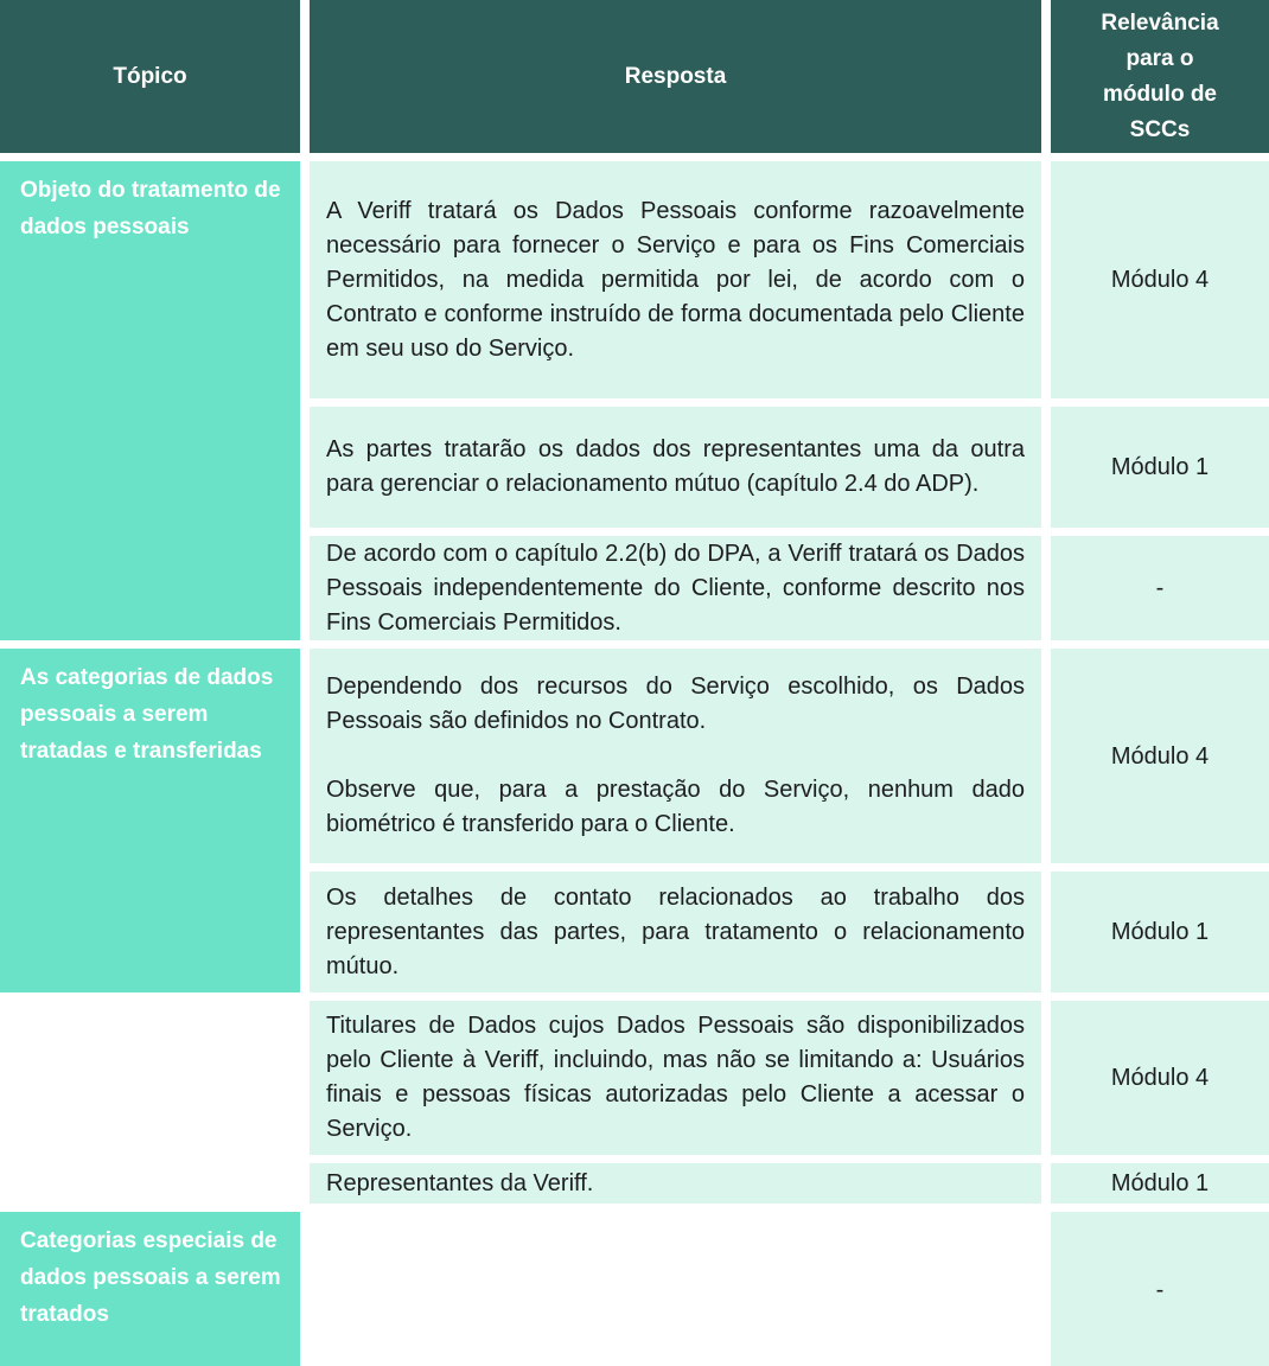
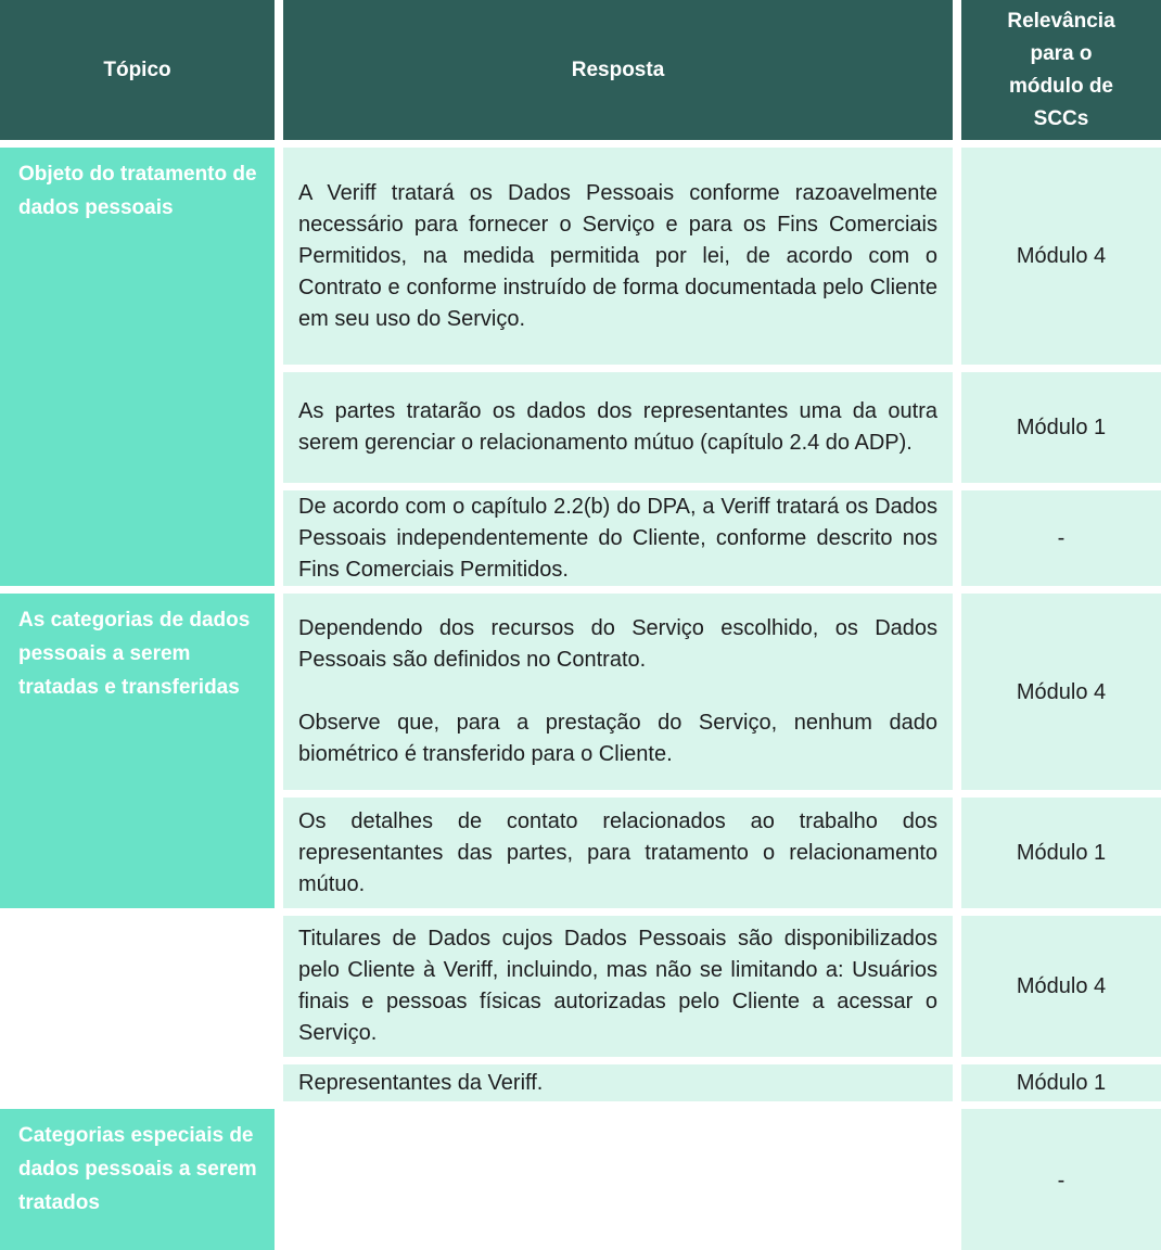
  Tópico
  Resposta
  Relevância
  para o
  módulo de
  SCCs
  Objeto do tratamento de dados pessoais
  A Veriff tratará os Dados Pessoais conforme razoavelmente necessário para fornecer o Serviço e para os Fins Comerciais Permitidos, na medida permitida por lei, de acordo com o Contrato e conforme instruído de forma documentada pelo Cliente em seu uso do Serviço.
  Módulo 4
- As partes tratarão os dados dos representantes uma da outra para gerenciar o relacionamento mútuo (capítulo 2.4 do ADP).
+ As partes tratarão os dados dos representantes uma da outra serem gerenciar o relacionamento mútuo (capítulo 2.4 do ADP).
  Módulo 1
  De acordo com o capítulo 2.2(b) do DPA, a Veriff tratará os Dados Pessoais independentemente do Cliente, conforme descrito nos Fins Comerciais Permitidos.
  -
  As categorias de dados pessoais a serem tratadas e transferidas
  Dependendo dos recursos do Serviço escolhido, os Dados Pessoais são definidos no Contrato.
  Observe que, para a prestação do Serviço, nenhum dado biométrico é transferido para o Cliente.
  Módulo 4
  Os detalhes de contato relacionados ao trabalho dos representantes das partes, para tratamento o relacionamento mútuo.
  Módulo 1
  Titulares de Dados cujos Dados Pessoais são disponibilizados pelo Cliente à Veriff, incluindo, mas não se limitando a: Usuários finais e pessoas físicas autorizadas pelo Cliente a acessar o Serviço.
  Módulo 4
  Representantes da Veriff.
  Módulo 1
  Categorias especiais de dados pessoais a serem tratados
  -
